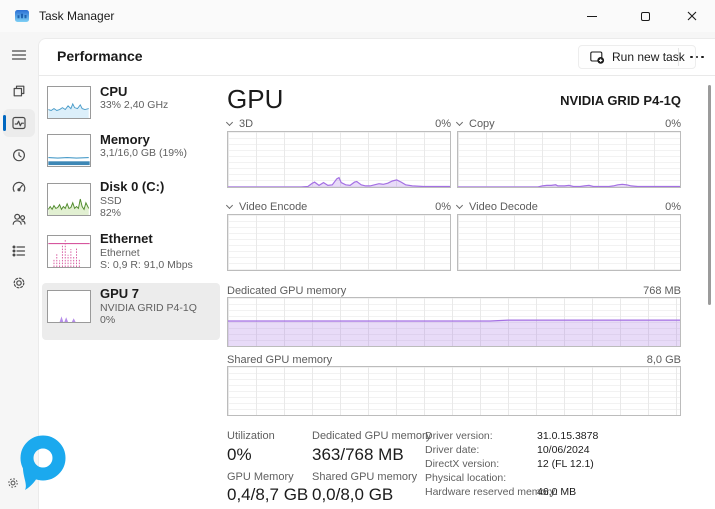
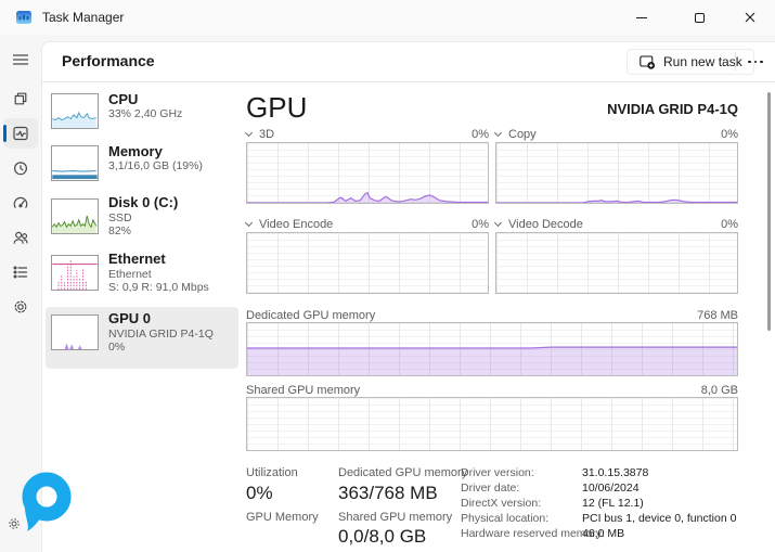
  Task Manager
  Performance
  Run new task
  CPU
  33% 2,40 GHz
  Memory
  3,1/16,0 GB (19%)
  Disk 0 (C:)
  SSD
  82%
  Ethernet
  Ethernet
  S: 0,9 R: 91,0 Mbps
- GPU 7
+ GPU 0
  NVIDIA GRID P4-1Q
  0%
  GPU
  NVIDIA GRID P4-1Q
  3D
  0%
  Copy
  0%
  Video Encode
  0%
  Video Decode
  0%
  Dedicated GPU memory
  768 MB
  Shared GPU memory
  8,0 GB
  Utilization
  0%
  Dedicated GPU memory
  363/768 MB
  GPU Memory
- 0,4/8,7 GB
  Shared GPU memory
  0,0/8,0 GB
  Driver version:
  31.0.15.3878
  Driver date:
  10/06/2024
  DirectX version:
  12 (FL 12.1)
  Physical location:
+ PCI bus 1, device 0, function 0
  Hardware reserved memory:
  46,0 MB
